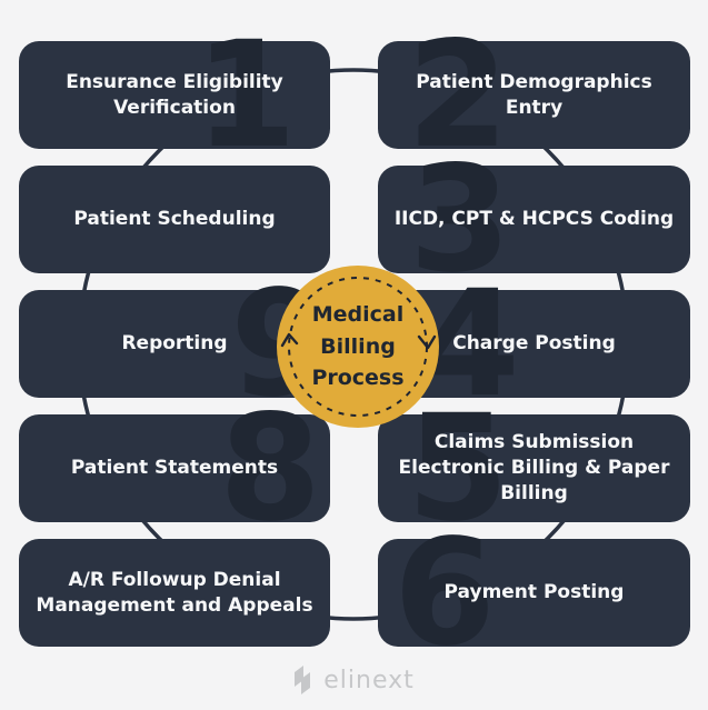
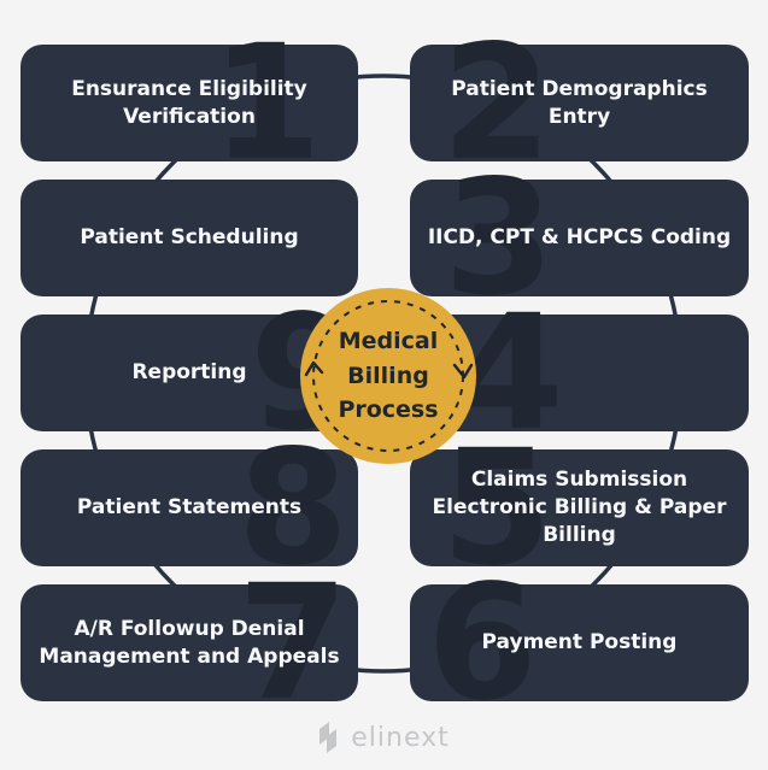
  1
  Ensurance Eligibility
  Verification
  2
  Patient Demographics
  Entry
  3
  IICD, CPT & HCPCS Coding
  4
- Charge Posting
  5
  Claims Submission
  Electronic Billing & Paper
  Billing
  6
  Payment Posting
+ 7
  A/R Followup Denial
  Management and Appeals
  8
  Patient Statements
  Reporting
  Patient Scheduling
  Medical
  Billing
  Process
  elinext
